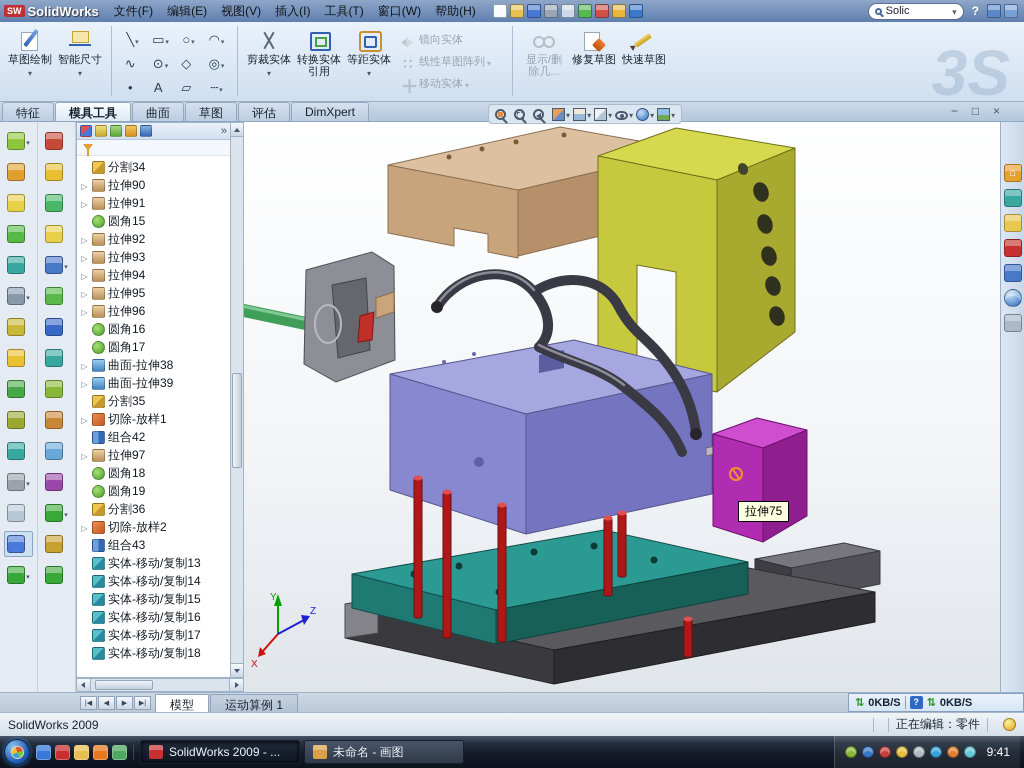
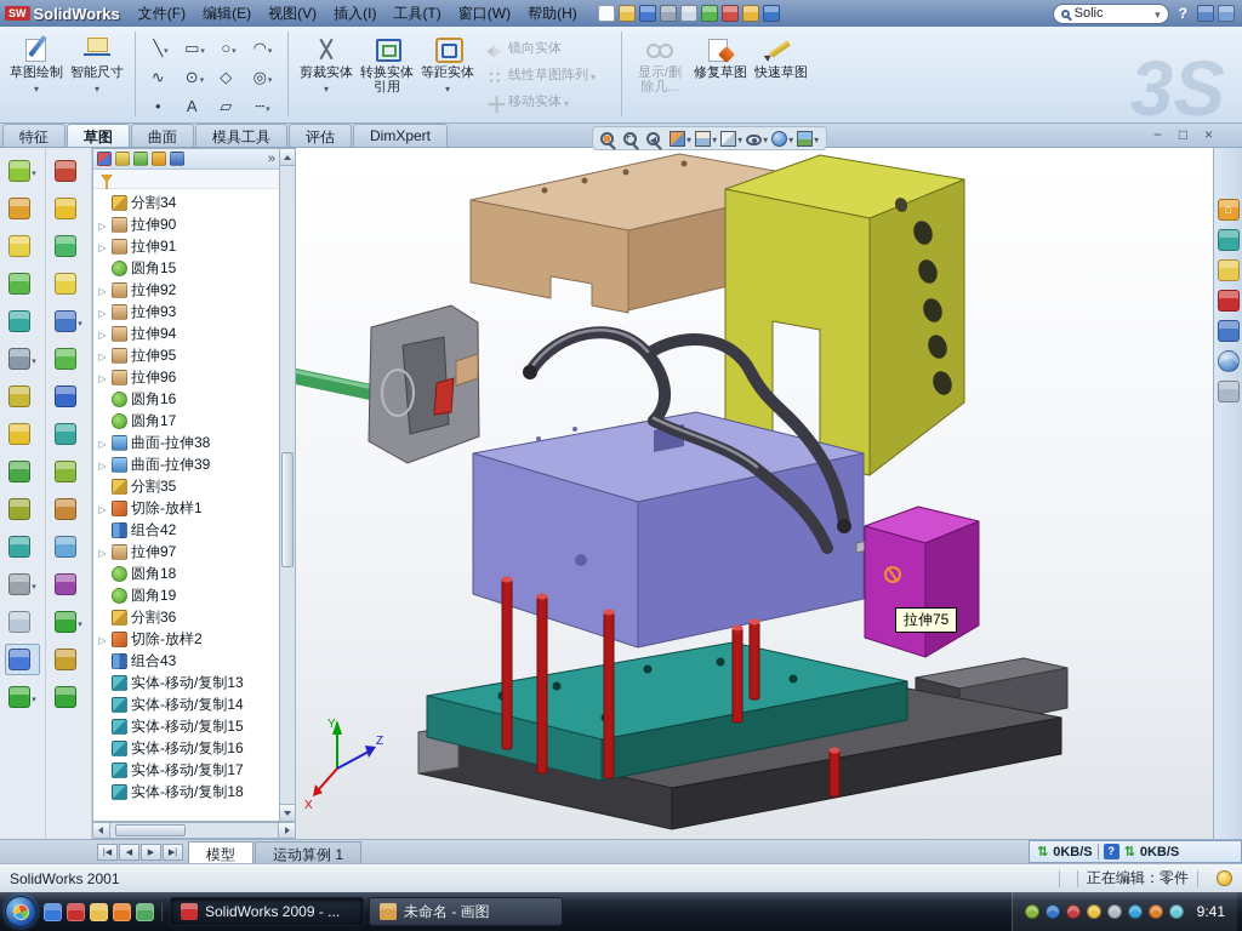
  SW
  SolidWorks
  文件(F)
  编辑(E)
  视图(V)
  插入(I)
  工具(T)
  窗口(W)
  帮助(H)
  Solic
  ?
  草图绘制
  智能尺寸
  ╲
  ▭
  ○
  ◠
  ∿
  ⊙
  ◇
  ◎
  •
  A
  ▱
  ┄
  剪裁实体
  转换实体引用
  等距实体
  镜向实体
  线性草图阵列
  移动实体
  显示/删除几...
  修复草图
  快速草图
  3S
  特征
- 模具工具
+ 草图
  曲面
- 草图
+ 模具工具
  评估
  DimXpert
  »
  分割34
  拉伸90
  拉伸91
  圆角15
  拉伸92
  拉伸93
  拉伸94
  拉伸95
  拉伸96
  圆角16
  圆角17
  曲面-拉伸38
  曲面-拉伸39
  分割35
  切除-放样1
  组合42
  拉伸97
  圆角18
  圆角19
  分割36
  切除-放样2
  组合43
  实体-移动/复制13
  实体-移动/复制14
  实体-移动/复制15
  实体-移动/复制16
  实体-移动/复制17
  实体-移动/复制18
  Y
  Z
  X
  拉伸75
  −
  □
  ×
  模型
  运动算例 1
  0KB/S
  ?
  0KB/S
- SolidWorks 2009
+ SolidWorks 2001
  正在编辑：零件
  SolidWorks 2009 - ...
  未命名 - 画图
  9:41
